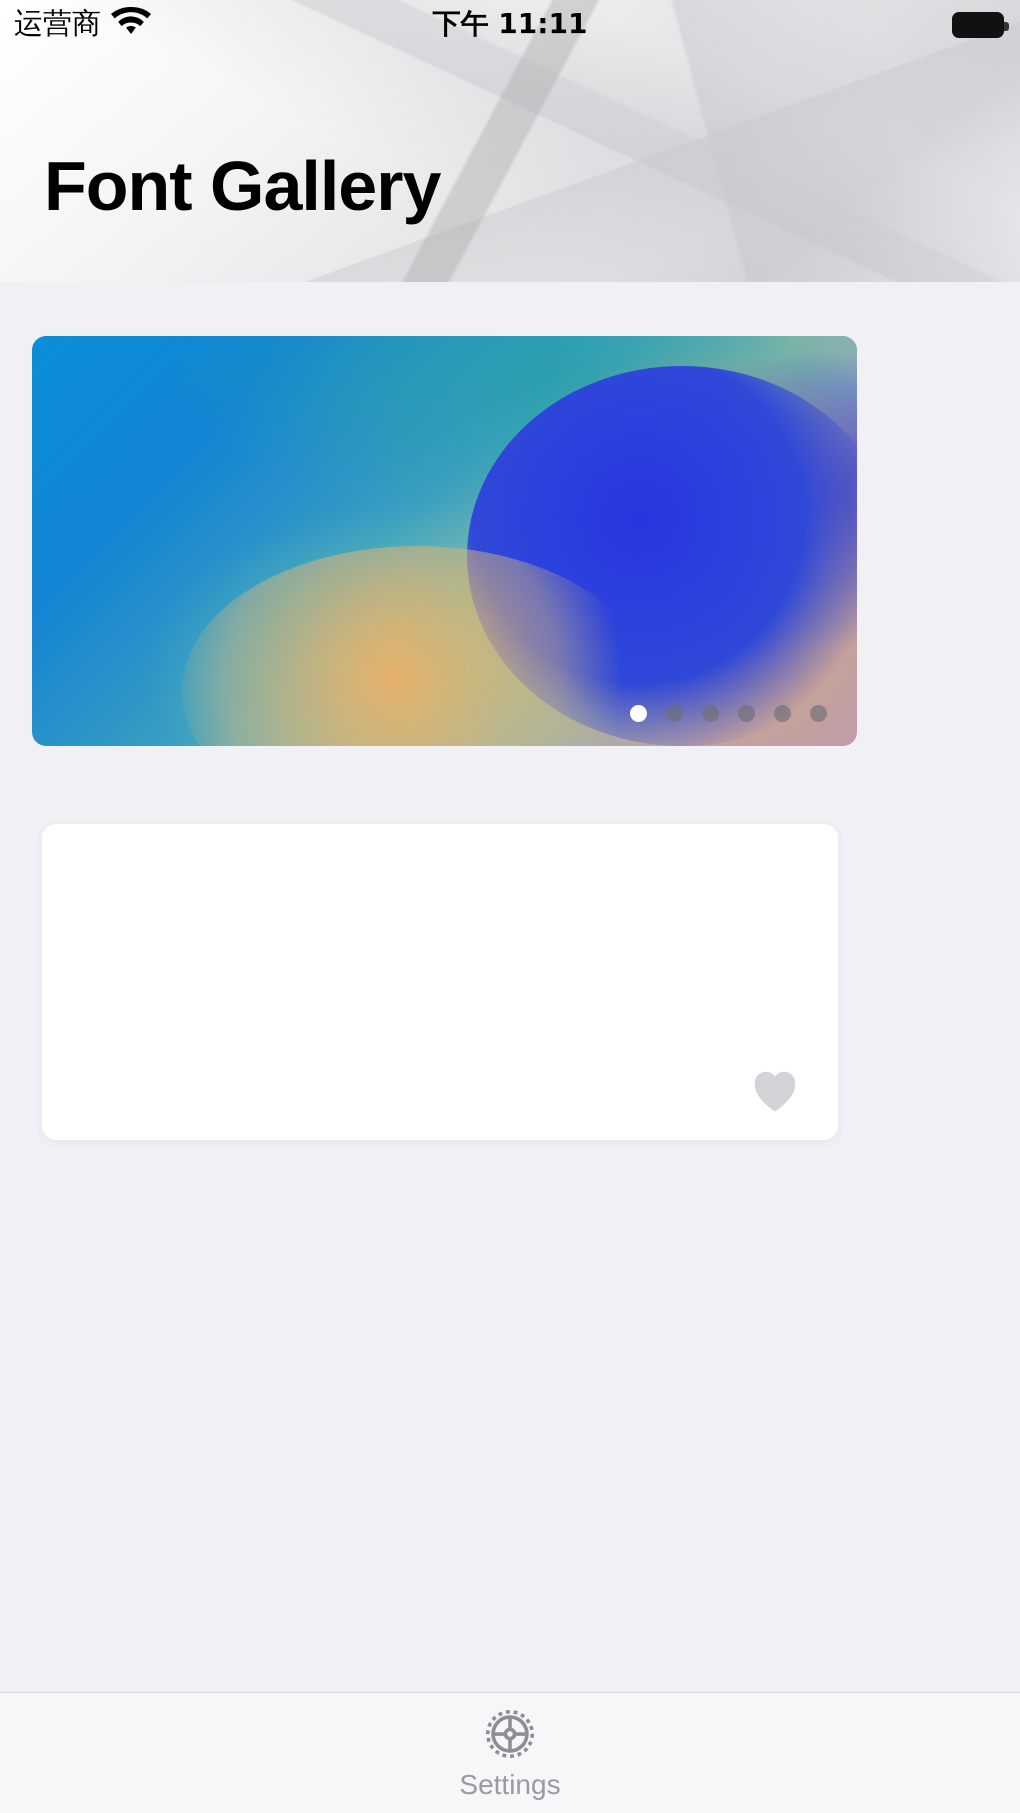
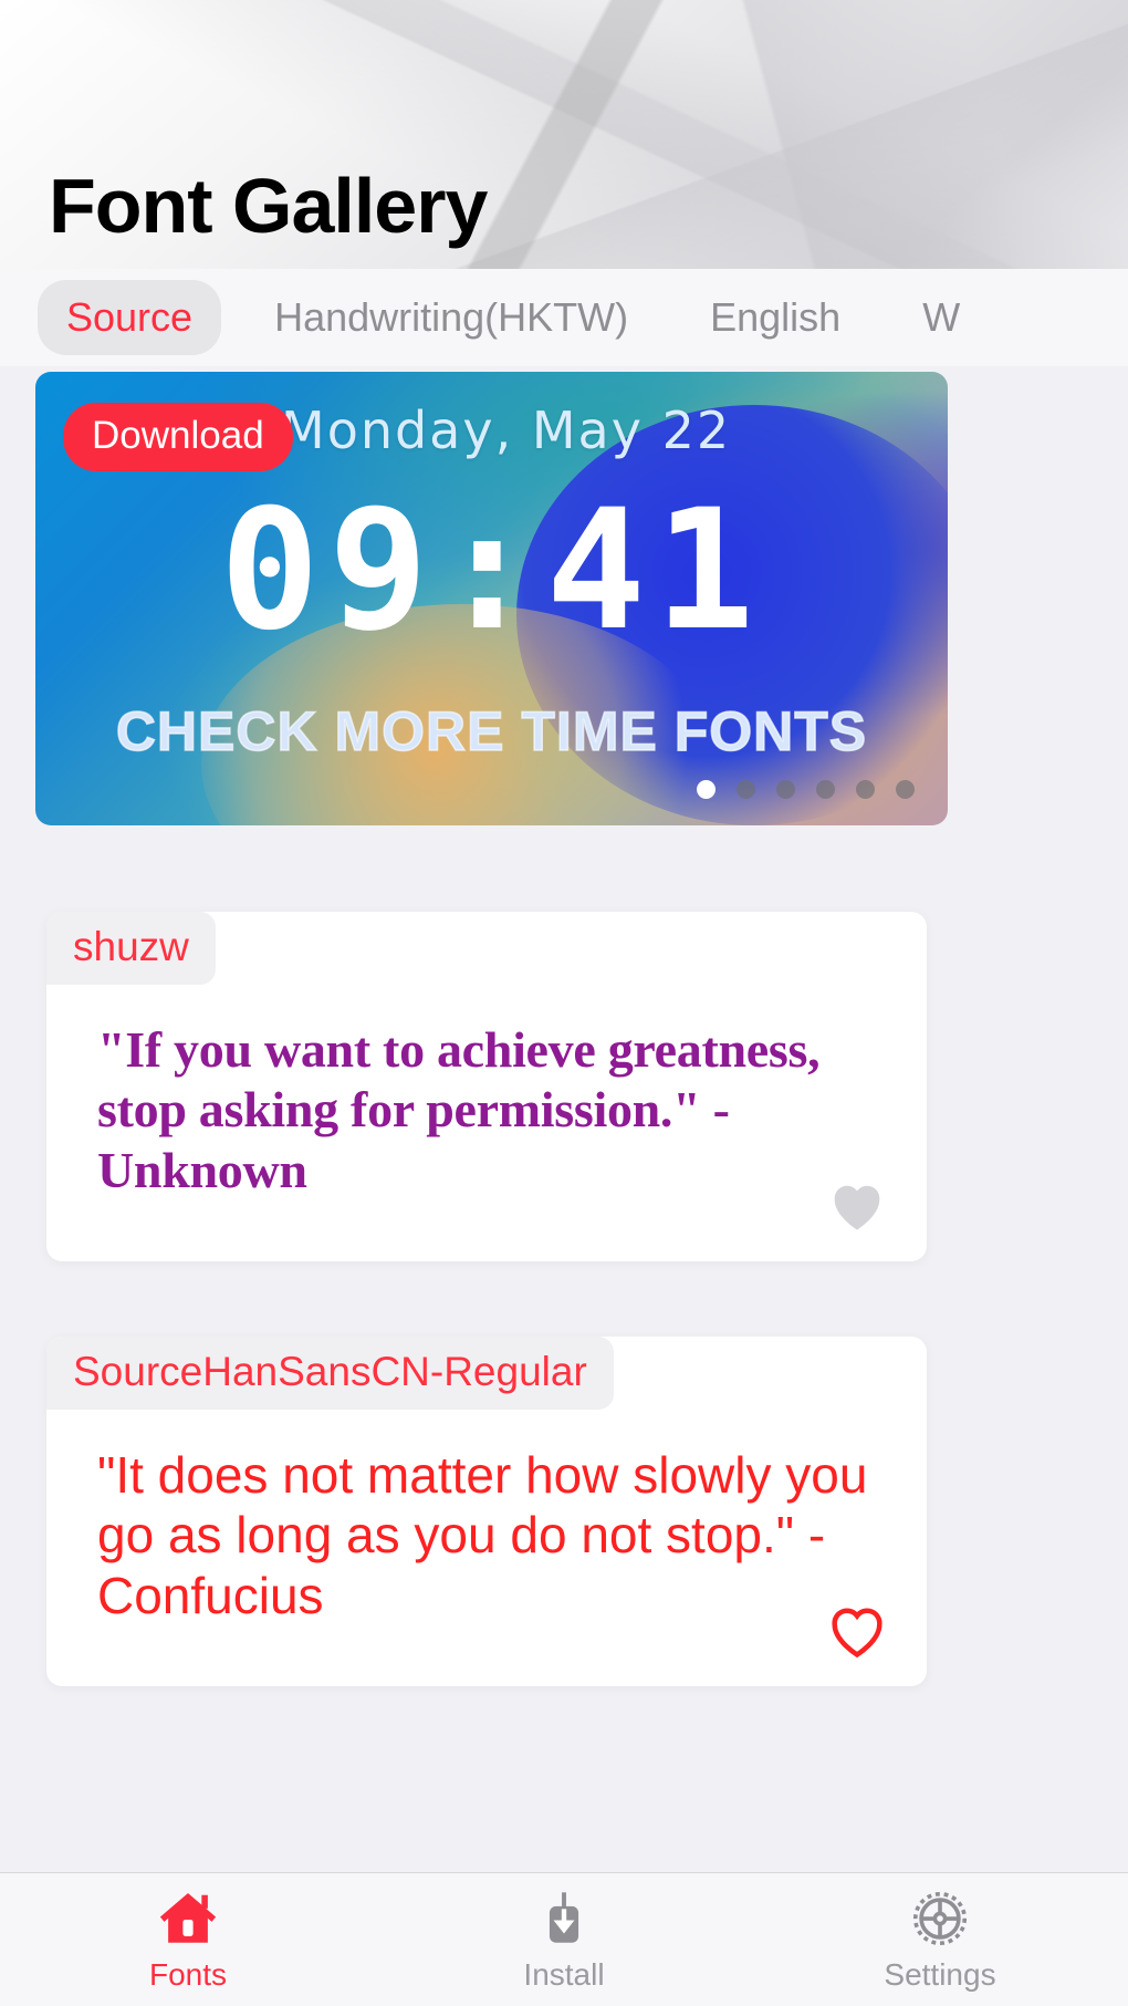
- 运营商
- 下午 11:11
  Font Gallery
+ Source
+ Handwriting(HKTW)
+ English
+ W
+ Download
+ Monday, May 22
+ 09:41
+ CHECK MORE TIME FONTS
+ shuzw
+ "If you want to achieve greatness, stop asking for permission." - Unknown
+ SourceHanSansCN-Regular
+ "It does not matter how slowly you go as long as you do not stop." - Confucius
+ Fonts
+ Install
  Settings
